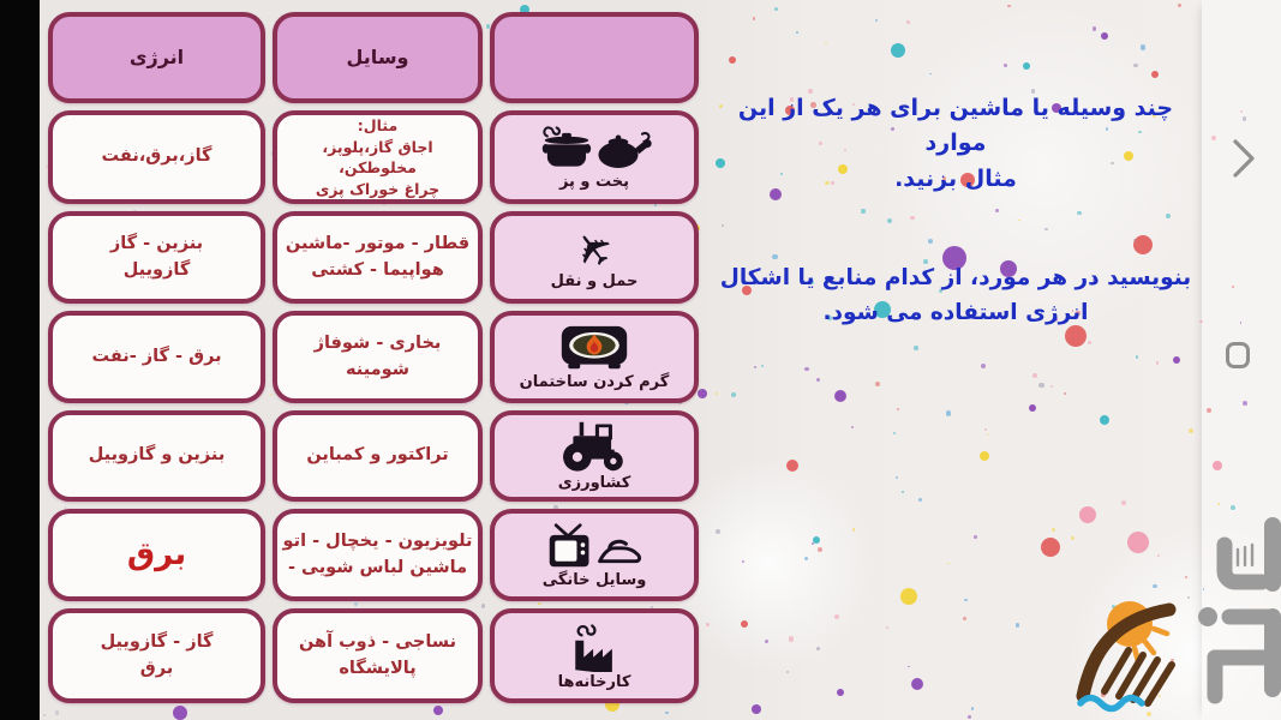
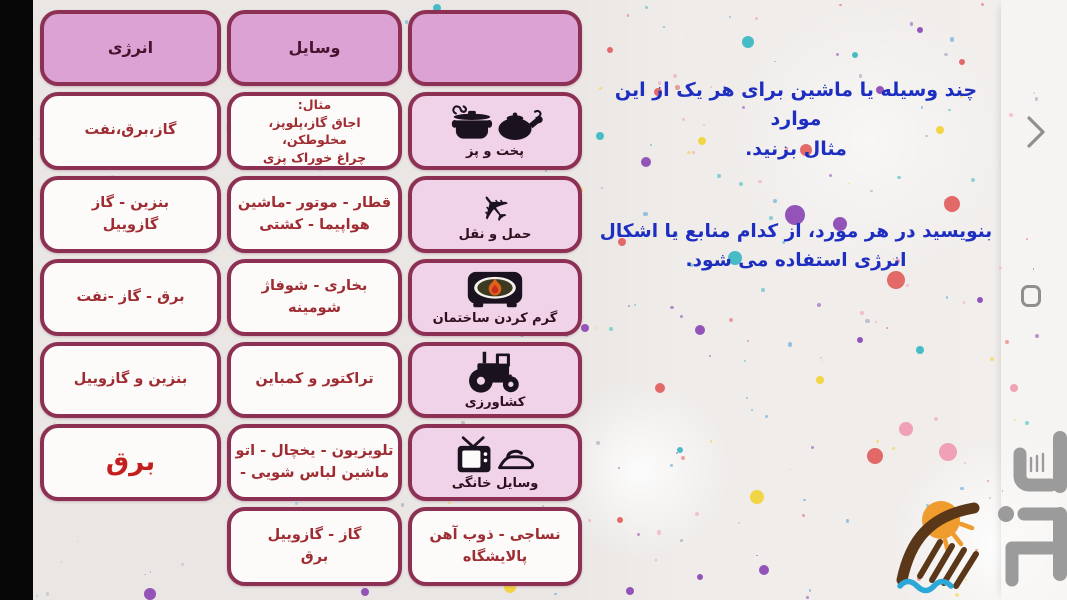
  وسایل
  انرژی
  پخت و پز
  مثال:
  اجاق گاز،پلوپز، مخلوطکن،
  چراغ خوراک پزی
  گاز،برق،نفت
  حمل و نقل
  قطار - موتور -ماشین
  هواپیما - کشتی
  بنزین - گاز
  گازوییل
  گرم کردن ساختمان
  بخاری - شوفاژ
  شومینه
  برق - گاز -نفت
  کشاورزی
  تراکتور و کمباین
  بنزین و گازوییل
  وسایل خانگی
  تلویزیون - یخچال - اتو
  ماشین لباس شویی -
  برق
- کارخانه‌ها
  نساجی - ذوب آهن
  پالایشگاه
  گاز - گازوییل
  برق
  چند وسیله یا ماشین برای هر یک از این موارد
  مثال بزنید.
  بنویسید در هر مورد، از کدام منابع یا اشکال
  انرژی استفاده می شود.
